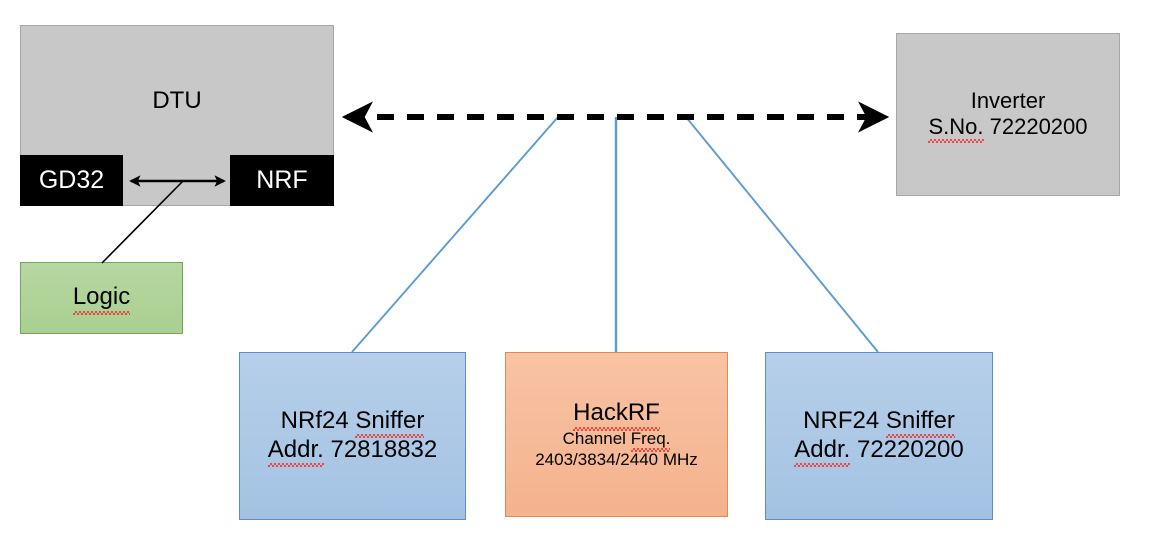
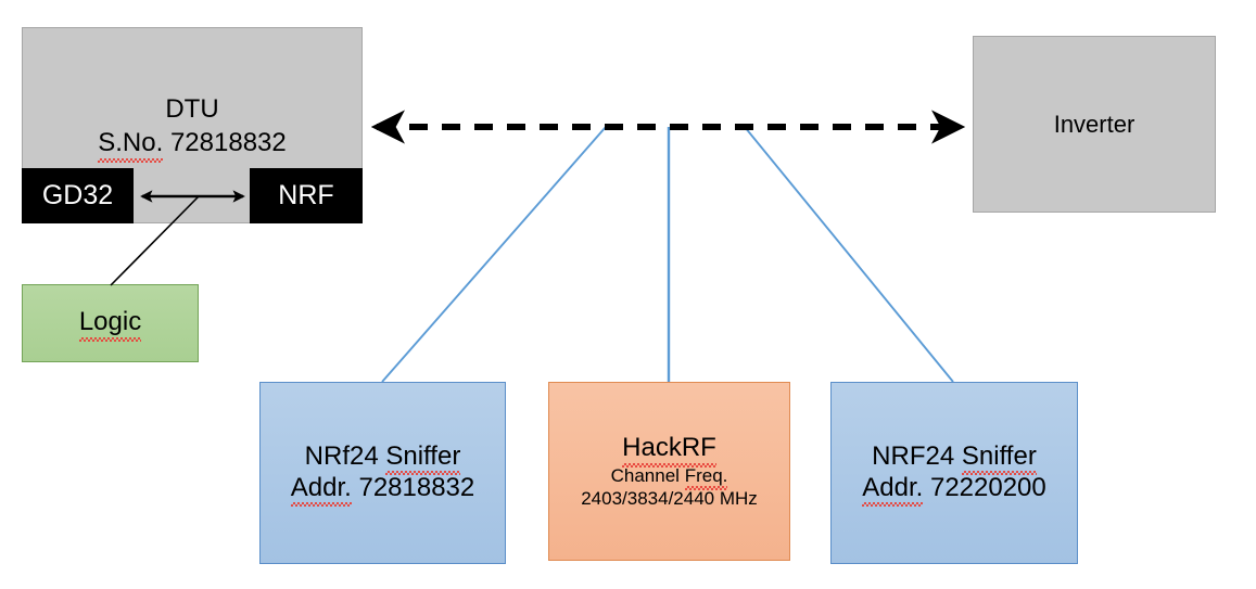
  DTU
+ S.No. 72818832
  GD32
  NRF
  Logic
  Inverter
- S.No. 72220200
  NRf24 Sniffer
  Addr. 72818832
  HackRF
  Channel Freq.
  2403/3834/2440 MHz
  NRF24 Sniffer
  Addr. 72220200
